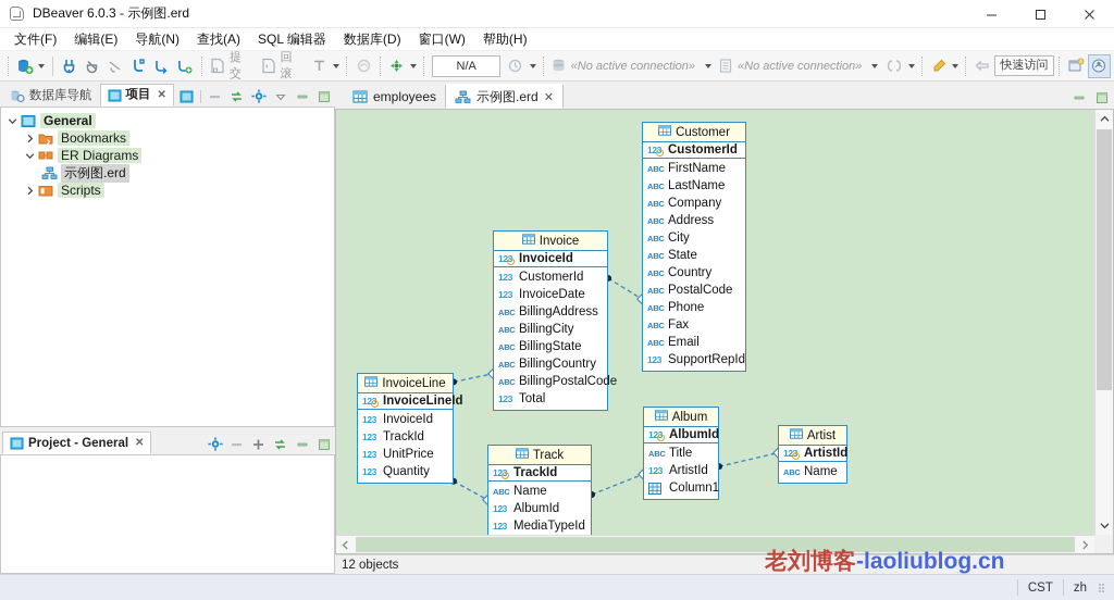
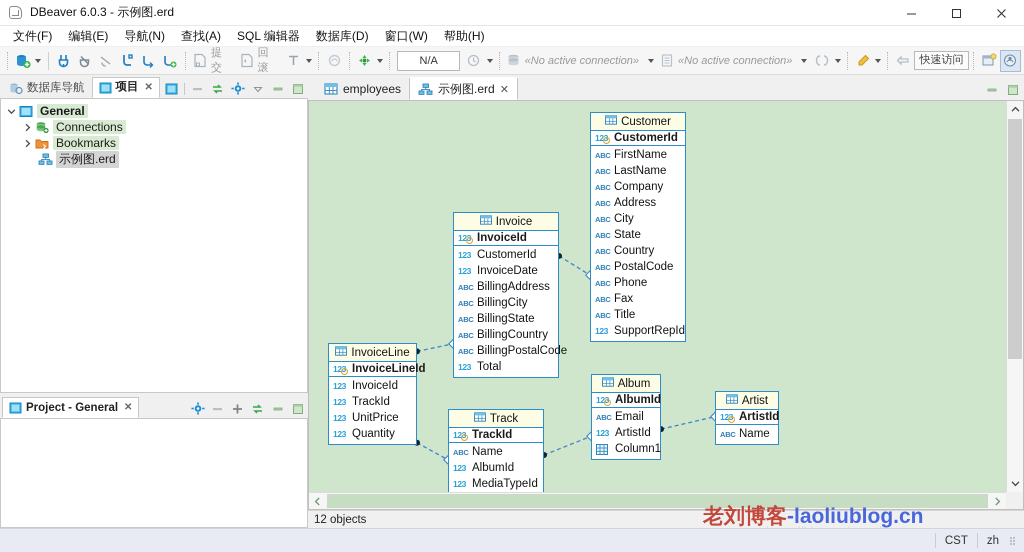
  DBeaver 6.0.3 - 示例图.erd
  文件(F)
  编辑(E)
  导航(N)
  查找(A)
  SQL 编辑器
  数据库(D)
  窗口(W)
  帮助(H)
  提交
  回滚
  N/A
  «No active connection»
  «No active connection»
  快速访问
  数据库导航
  项目
  ✕
  General
+ Connections
  Bookmarks
- ER Diagrams
  示例图.erd
- Scripts
  Project - General
  ✕
  employees
  示例图.erd
  ✕
  Customer
  123
  CustomerId
  ABC
  FirstName
  ABC
  LastName
  ABC
  Company
  ABC
  Address
  ABC
  City
  ABC
  State
  ABC
  Country
  ABC
  PostalCode
  ABC
  Phone
  ABC
  Fax
  ABC
- Email
+ Title
  123
  SupportRepId
  Invoice
  123
  InvoiceId
  123
  CustomerId
  123
  InvoiceDate
  ABC
  BillingAddress
  ABC
  BillingCity
  ABC
  BillingState
  ABC
  BillingCountry
  ABC
  BillingPostalCode
  123
  Total
  InvoiceLine
  123
  InvoiceLineId
  123
  InvoiceId
  123
  TrackId
  123
  UnitPrice
  123
  Quantity
  Track
  123
  TrackId
  ABC
  Name
  123
  AlbumId
  123
  MediaTypeId
  Album
  123
  AlbumId
  ABC
- Title
+ Email
  123
  ArtistId
  Column1
  Artist
  123
  ArtistId
  ABC
  Name
  12 objects
  老刘博客-laoliublog.cn
  CST
  zh
